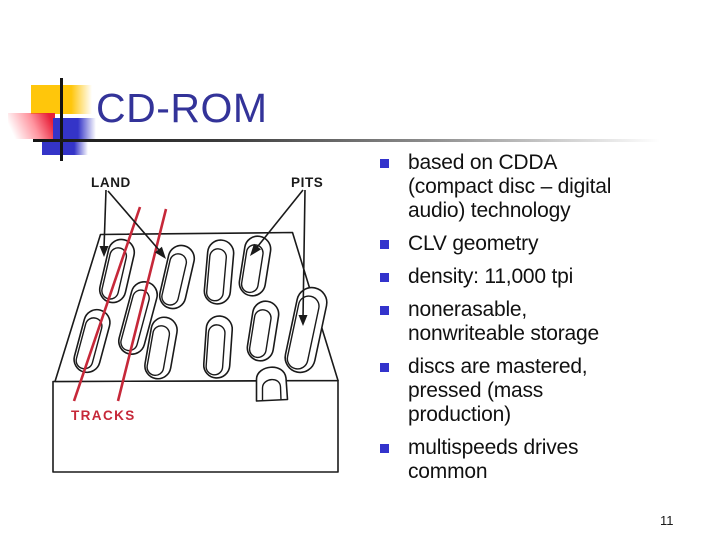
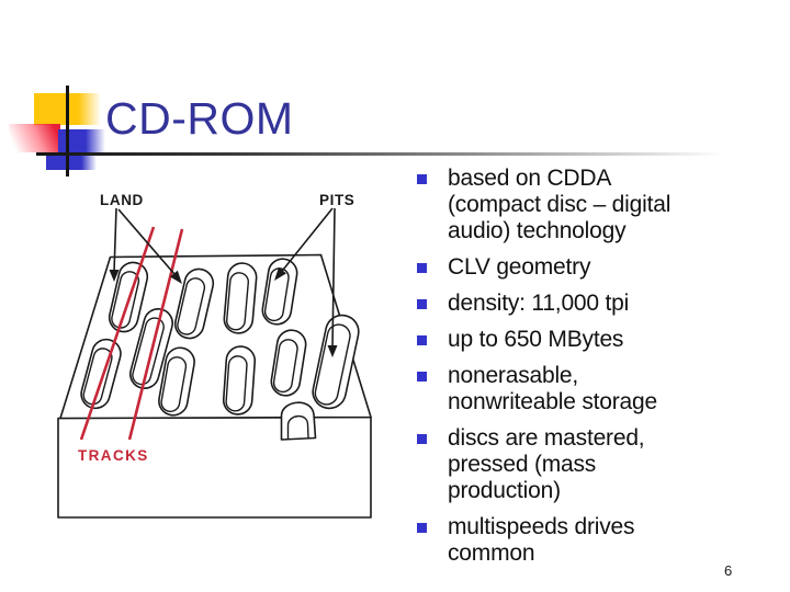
  CD-ROM
  LAND
  PITS
  TRACKS
  based on CDDA
  (compact disc – digital
  audio) technology
  CLV geometry
  density: 11,000 tpi
+ up to 650 MBytes
  nonerasable,
  nonwriteable storage
  discs are mastered,
  pressed (mass
  production)
  multispeeds drives
  common
- 11
+ 6
